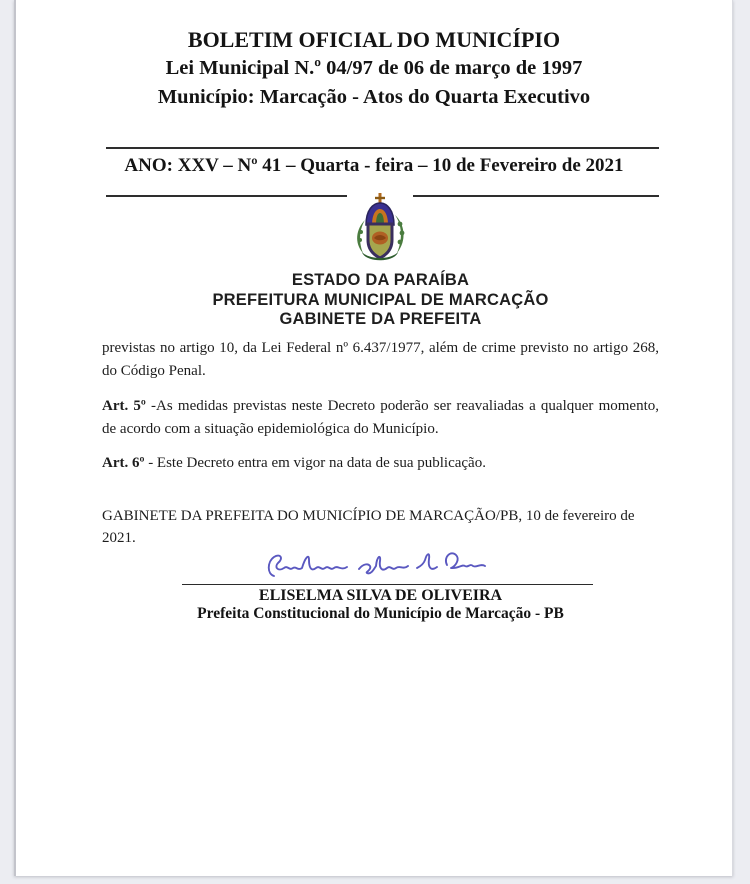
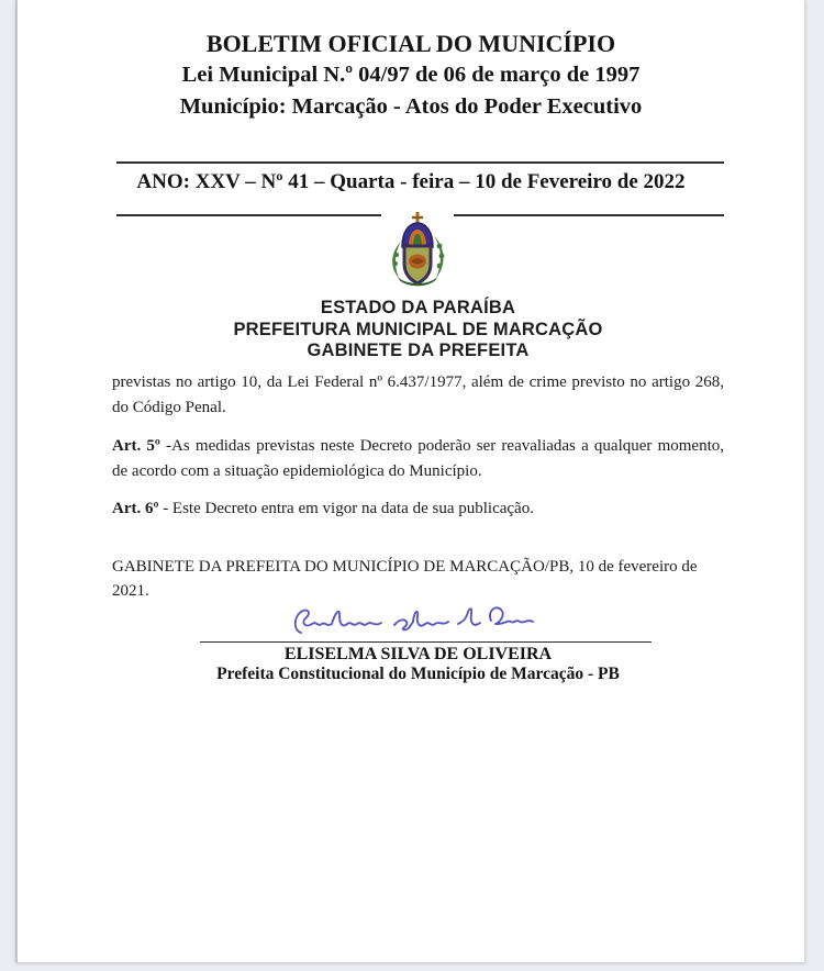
  BOLETIM OFICIAL DO MUNICÍPIO
  Lei Municipal N.º 04/97 de 06 de março de 1997
- Município: Marcação - Atos do Quarta Executivo
+ Município: Marcação - Atos do Poder Executivo
- ANO: XXV – Nº 41 – Quarta - feira – 10 de Fevereiro de 2021
+ ANO: XXV – Nº 41 – Quarta - feira – 10 de Fevereiro de 2022
  ESTADO DA PARAÍBA
  PREFEITURA MUNICIPAL DE MARCAÇÃO
  GABINETE DA PREFEITA
  previstas no artigo 10, da Lei Federal nº 6.437/1977, além de crime previsto no artigo 268, do Código Penal.
  Art. 5º -As medidas previstas neste Decreto poderão ser reavaliadas a qualquer momento, de acordo com a situação epidemiológica do Município.
  Art. 6º - Este Decreto entra em vigor na data de sua publicação.
  GABINETE DA PREFEITA DO MUNICÍPIO DE MARCAÇÃO/PB, 10 de fevereiro de 2021.
  ELISELMA SILVA DE OLIVEIRA
  Prefeita Constitucional do Município de Marcação - PB
